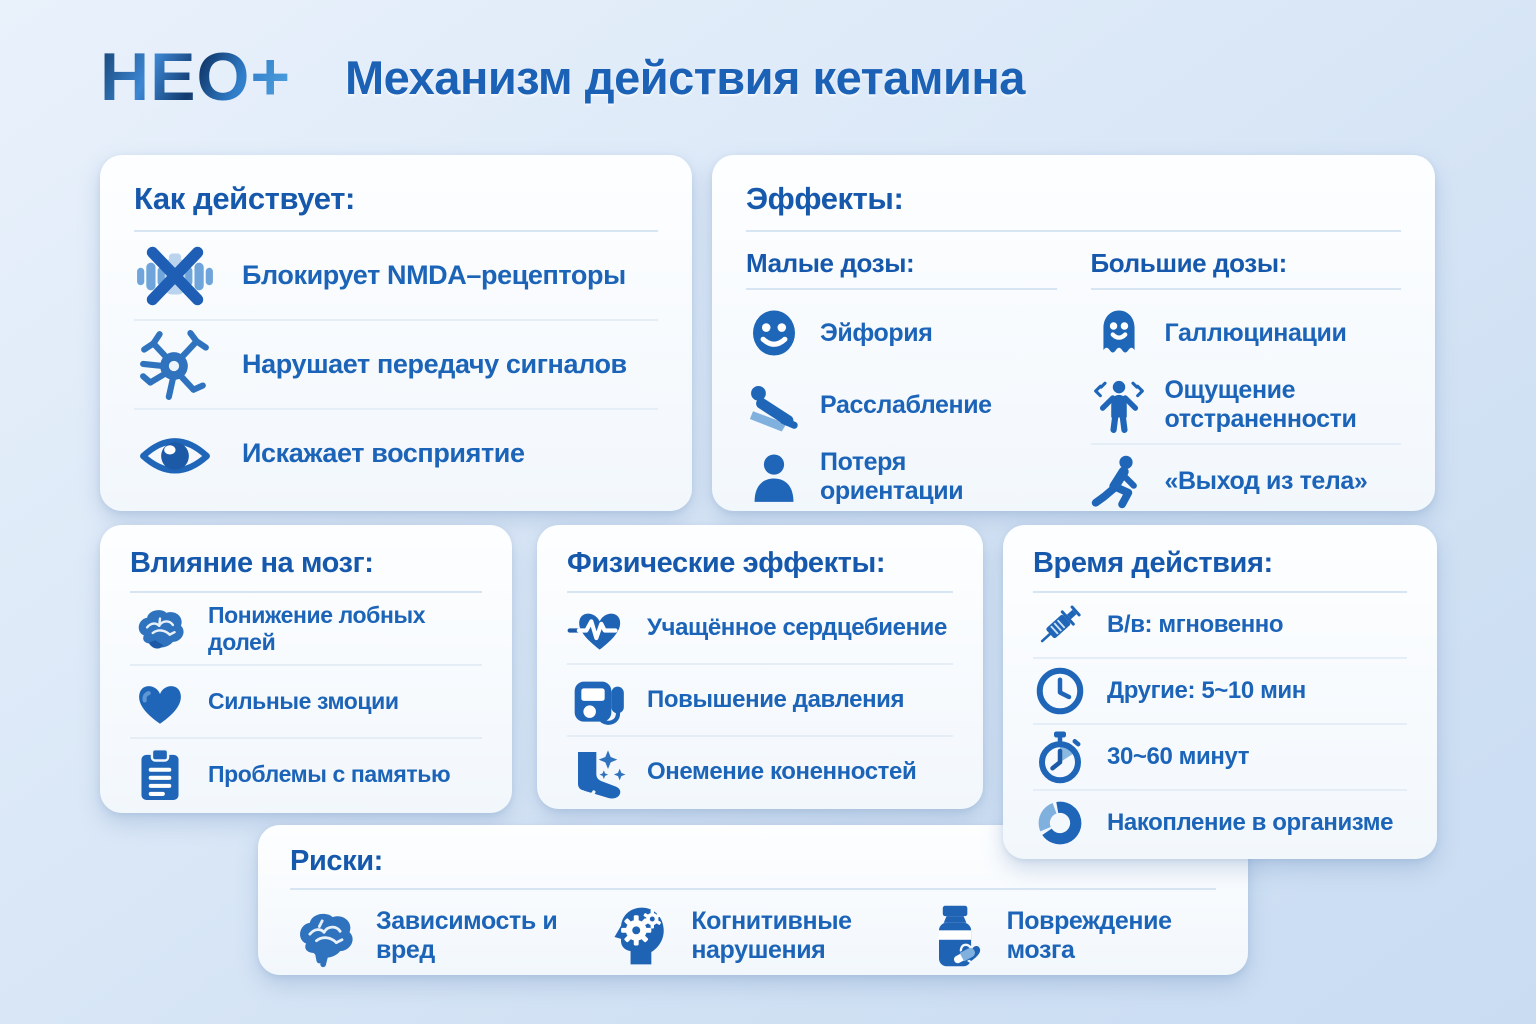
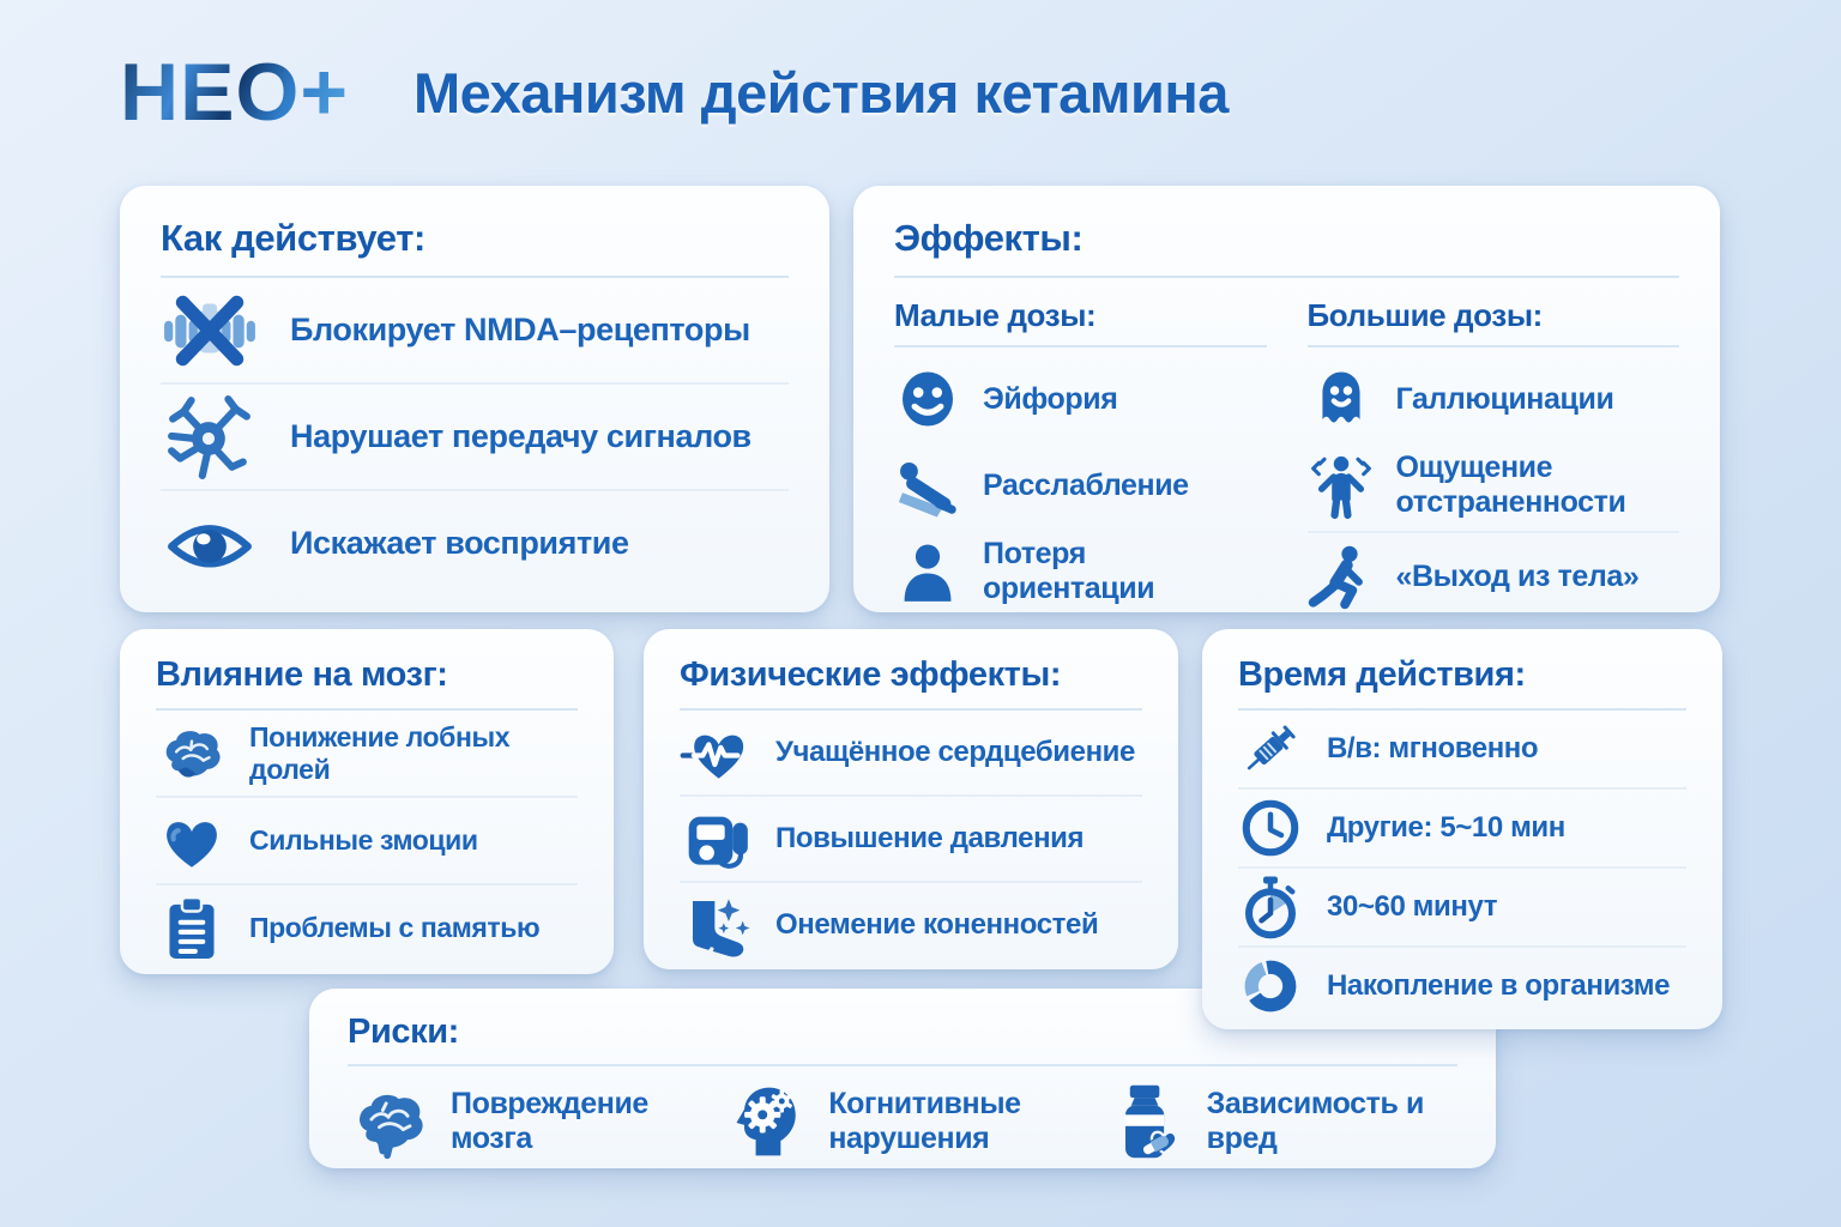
  НЕО+
  Механизм действия кетамина
  Как действует:
  Блокирует NMDA–рецепторы
  Нарушает передачу сигналов
  Искажает восприятие
  Эффекты:
  Малые дозы:
  Эйфория
  Расслабление
  Потеря ориентации
  Большие дозы:
  Галлюцинации
  Ощущение отстраненности
  «Выход из тела»
  Влияние на мозг:
  Понижение лобных долей
  Сильные змоции
  Проблемы с памятью
  Физические эффекты:
  Учащённое сердцебиение
  Повышение давления
  Онемение коненностей
  Время действия:
  В/в: мгновенно
  Другие: 5~10 мин
  30~60 минут
  Накопление в организме
  Риски:
- Зависимость и вред
+ Повреждение мозга
  Когнитивные нарушения
- Повреждение мозга
+ Зависимость и вред
